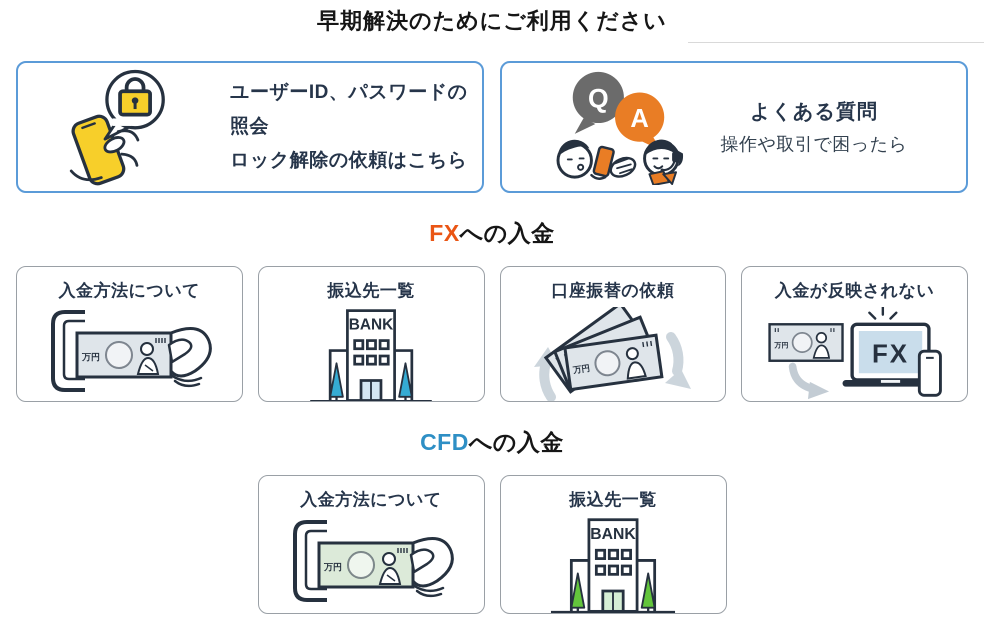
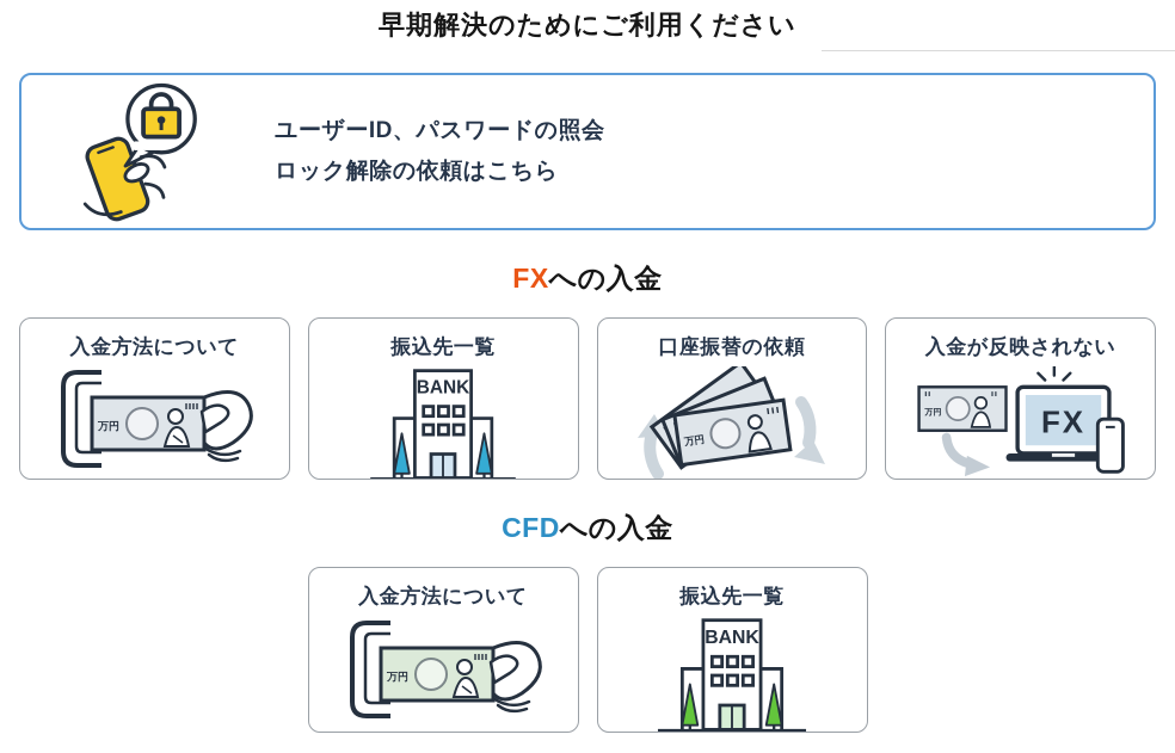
  早期解決のためにご利用ください
  ユーザーID、パスワードの照会
  ロック解除の依頼はこちら
- Q
- A
- よくある質問
- 操作や取引で困ったら
  FXへの入金
  入金方法について
  万円
  振込先一覧
  BANK
  口座振替の依頼
  入金が反映されない
  万円
  FX
  CFDへの入金
  入金方法について
  万円
  振込先一覧
  BANK
